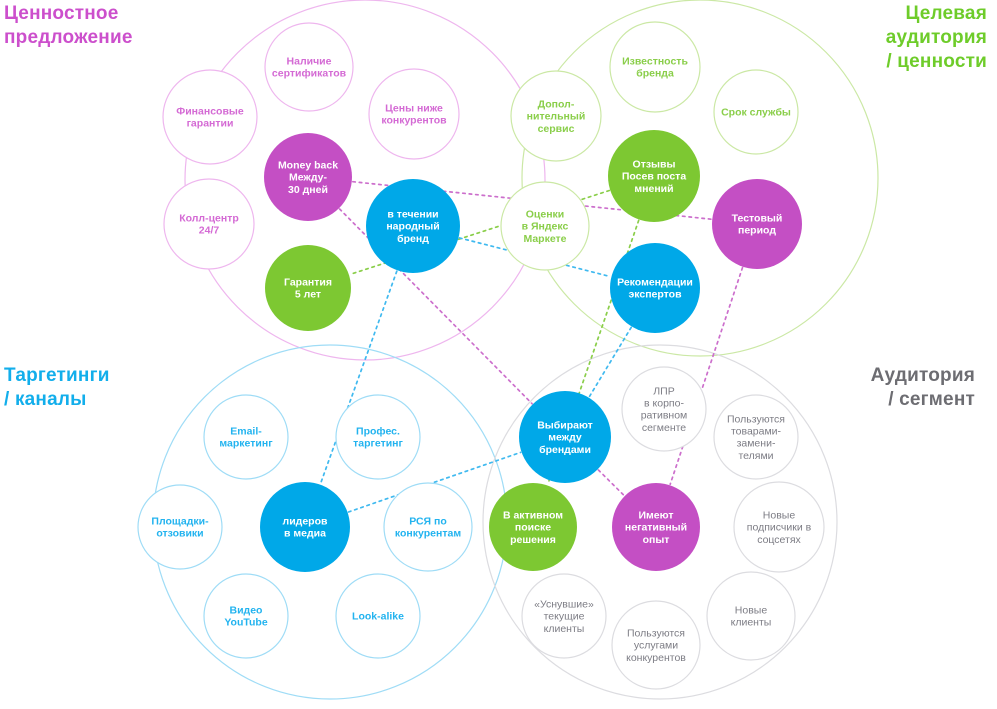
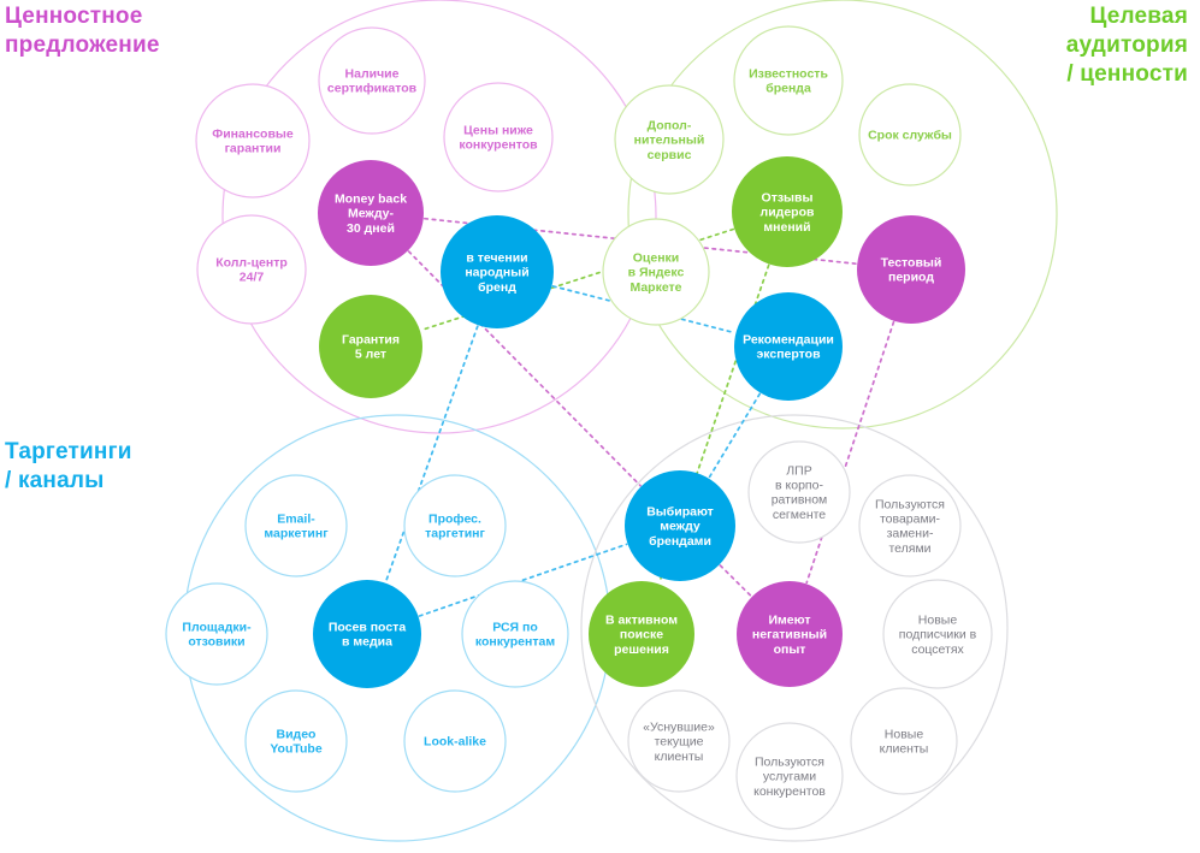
  Финансовые гарантии
  Наличие сертификатов
  Цены ниже конкурентов
  Колл-центр 24/7
  Money back Между- 30 дней
  Гарантия 5 лет
  в течении народный бренд
  Известность бренда
  Допол- нительный сервис
  Срок службы
  Оценки в Яндекс Маркете
- Отзывы Посев поста мнений
+ Отзывы лидеров мнений
  Тестовый период
  Рекомендации экспертов
  Email- маркетинг
  Профес. таргетинг
  Площадки- отзовики
- лидеров в медиа
+ Посев поста в медиа
  РСЯ по конкурентам
  Видео YouTube
  Look-alike
  ЛПР в корпо- ративном сегменте
  Пользуются товарами- замени- телями
  Выбирают между брендами
  В активном поиске решения
  Имеют негативный опыт
  Новые подписчики в соцсетях
  «Уснувшие» текущие клиенты
  Пользуются услугами конкурентов
  Новые клиенты
  Ценностное
  предложение
  Целевая
  аудитория
  / ценности
  Таргетинги
  / каналы
- Аудитория
- / сегмент
